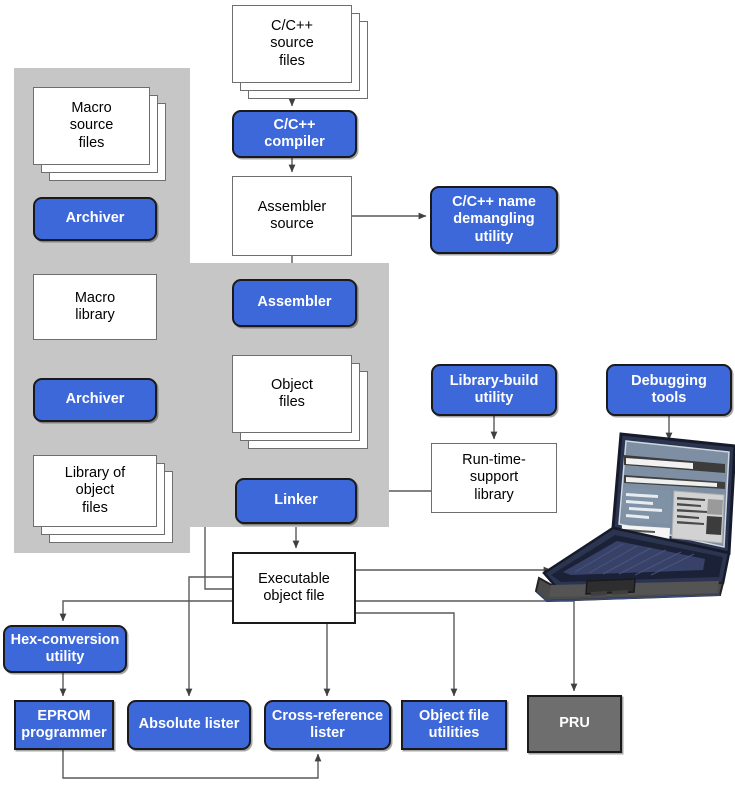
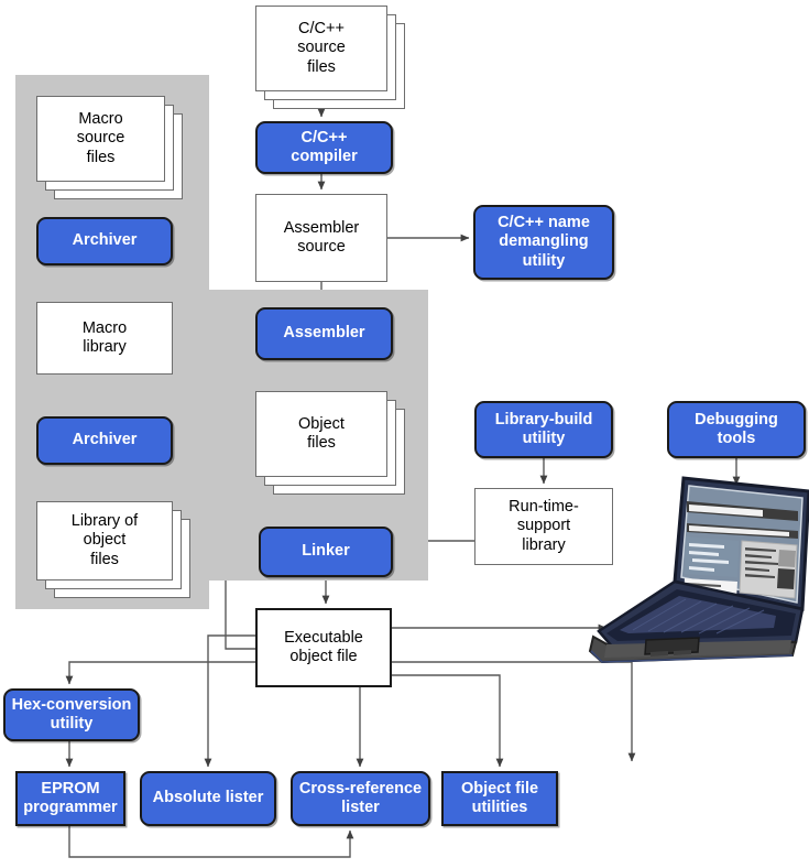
  C/C++
  source
  files
  C/C++
  compiler
  Assembler
  source
  C/C++ name
  demangling
  utility
  Macro
  source
  files
  Archiver
  Macro
  library
  Assembler
  Object
  files
  Archiver
  Library of
  object
  files
  Library-build
  utility
  Debugging
  tools
  Run-time-
  support
  library
  Linker
  Executable
  object file
  Hex-conversion
  utility
  EPROM
  programmer
  Absolute lister
  Cross-reference
  lister
  Object file
  utilities
- PRU
